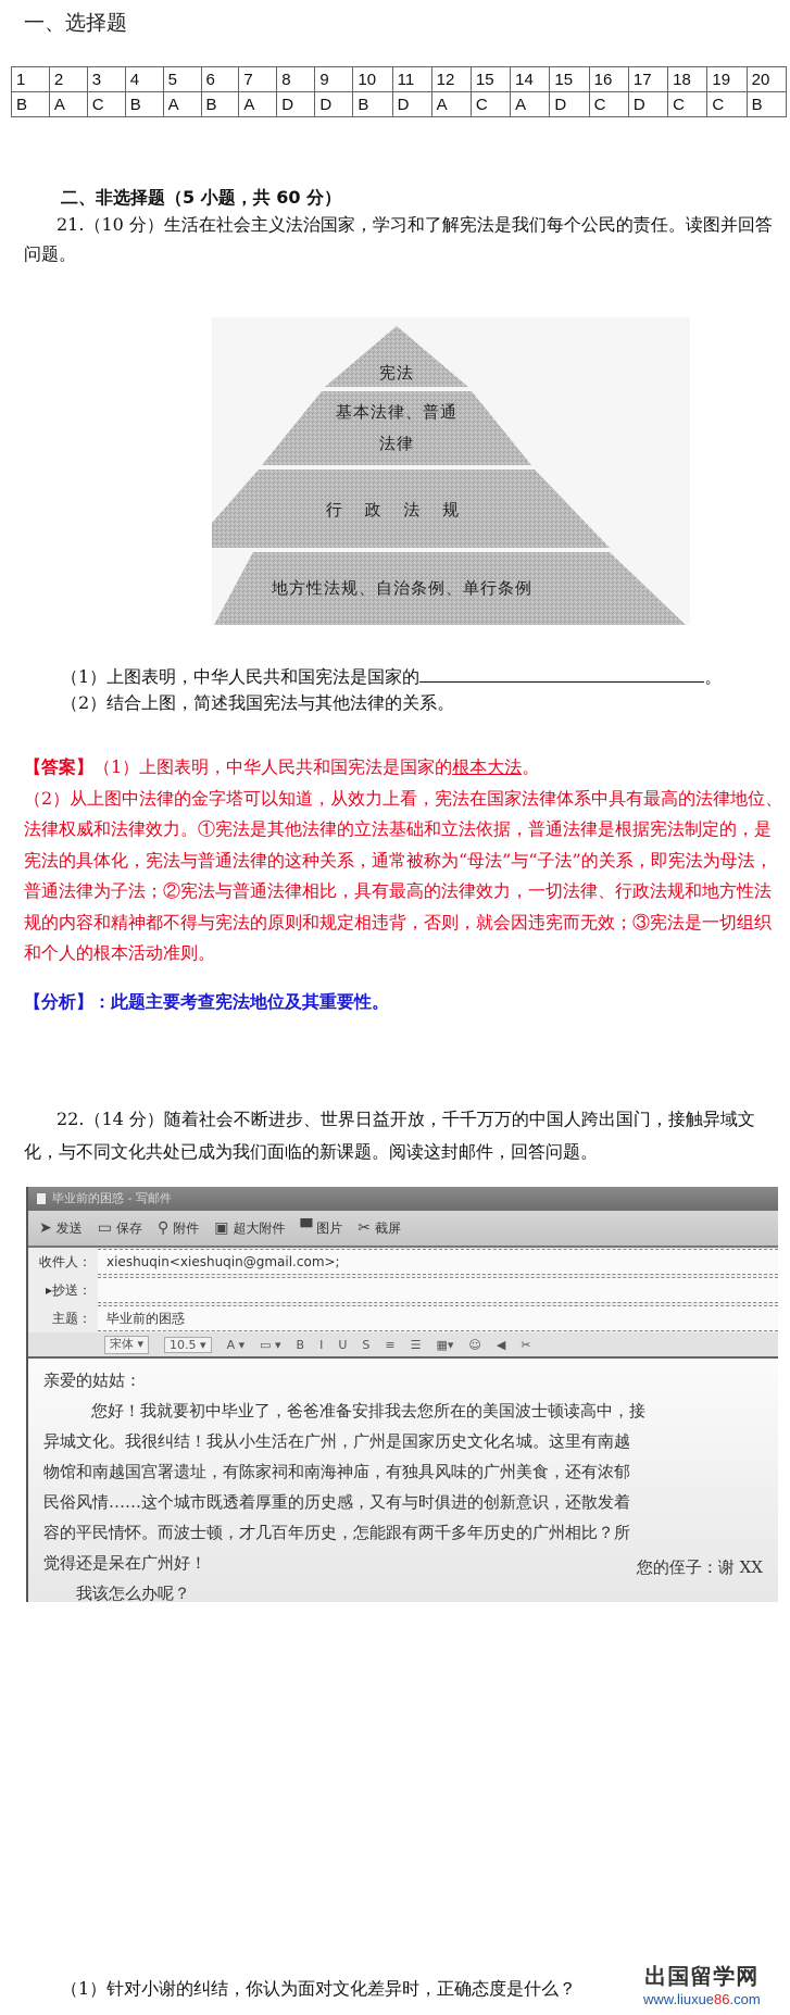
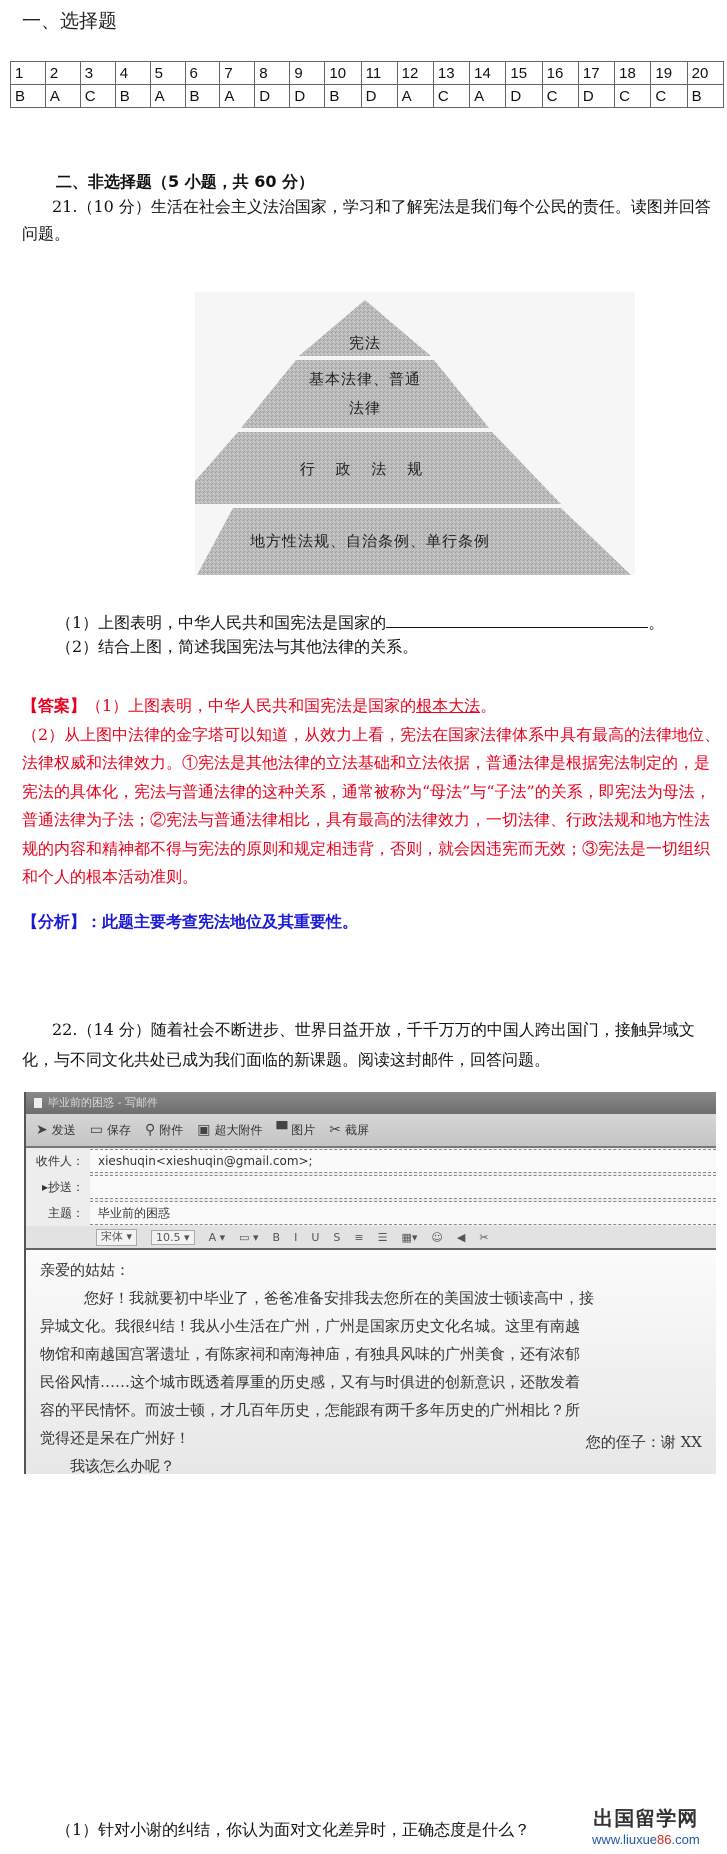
  一、选择题
- 1	2	3	4	5	6	7	8	9	10	11	12	15	14	15	16	17	18	19	20
+ 1	2	3	4	5	6	7	8	9	10	11	12	13	14	15	16	17	18	19	20
  B	A	C	B	A	B	A	D	D	B	D	A	C	A	D	C	D	C	C	B
  二、非选择题（5 小题，共 60 分）
  21.（10 分）生活在社会主义法治国家，学习和了解宪法是我们每个公民的责任。读图并回答问题。
  宪法
  基本法律、普通
  法律
  行 政 法 规
  地方性法规、自治条例、单行条例
  （1）上图表明，中华人民共和国宪法是国家的 。
  （2）结合上图，简述我国宪法与其他法律的关系。
  【答案】（1）上图表明，中华人民共和国宪法是国家的根本大法。
  （2）从上图中法律的金字塔可以知道，从效力上看，宪法在国家法律体系中具有最高的法律地位、法律权威和法律效力。①宪法是其他法律的立法基础和立法依据，普通法律是根据宪法制定的，是宪法的具体化，宪法与普通法律的这种关系，通常被称为“母法”与“子法”的关系，即宪法为母法，普通法律为子法；②宪法与普通法律相比，具有最高的法律效力，一切法律、行政法规和地方性法规的内容和精神都不得与宪法的原则和规定相违背，否则，就会因违宪而无效；③宪法是一切组织和个人的根本活动准则。
  【分析】：此题主要考查宪法地位及其重要性。
  22.（14 分）随着社会不断进步、世界日益开放，千千万万的中国人跨出国门，接触异域文化，与不同文化共处已成为我们面临的新课题。阅读这封邮件，回答问题。
  毕业前的困惑 - 写邮件
  ➤
  发送
  ▭
  保存
  ⚲
  附件
  ▣
  超大附件
  ▀
  图片
  ✂
  截屏
  收件人：
  xieshuqin<xieshuqin@gmail.com>;
  ▸抄送：
  主题：
  毕业前的困惑
  宋体 ▾
  10.5 ▾
  A ▾
  ▭ ▾
  B
  I
  U
  S
  ≡
  ☰
  ▦▾
  ☺
  ◀
  ✂
  亲爱的姑姑：
  您好！我就要初中毕业了，爸爸准备安排我去您所在的美国波士顿读高中，接
  异城文化。我很纠结！我从小生活在广州，广州是国家历史文化名城。这里有南越
  物馆和南越国宫署遗址，有陈家祠和南海神庙，有独具风味的广州美食，还有浓郁
  民俗风情……这个城市既透着厚重的历史感，又有与时俱进的创新意识，还散发着
  容的平民情怀。而波士顿，才几百年历史，怎能跟有两千多年历史的广州相比？所
  觉得还是呆在广州好！
  我该怎么办呢？
  您的侄子：谢 XX
  （1）针对小谢的纠结，你认为面对文化差异时，正确态度是什么？
  出国留学网
  www.liuxue86.com
